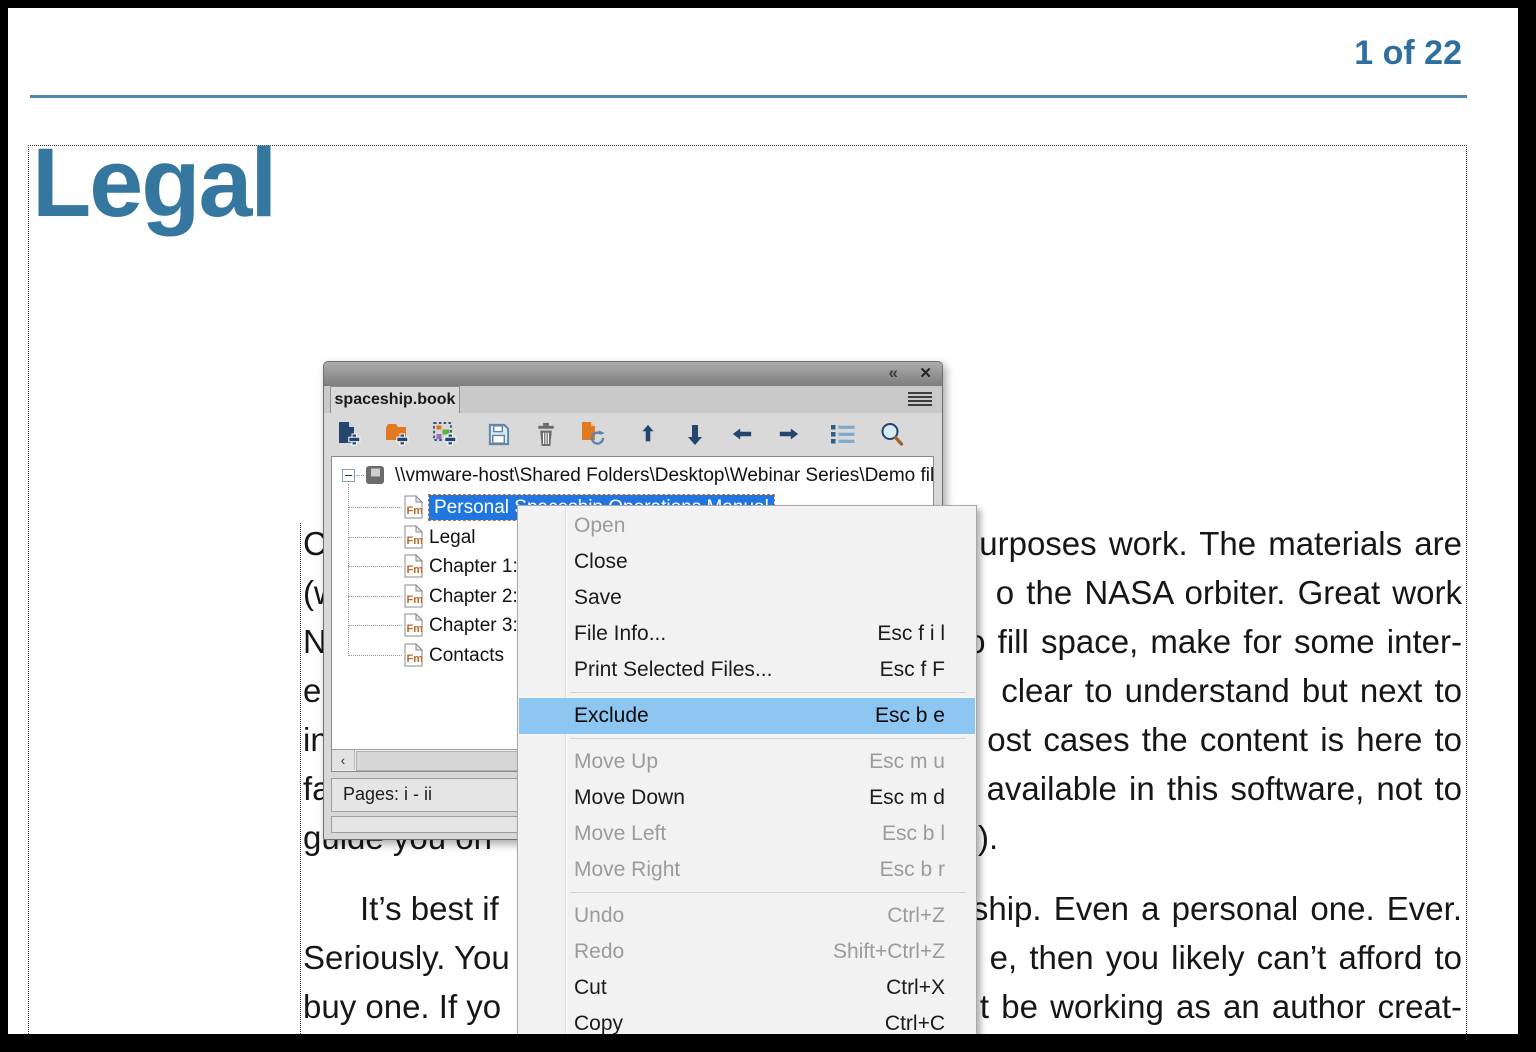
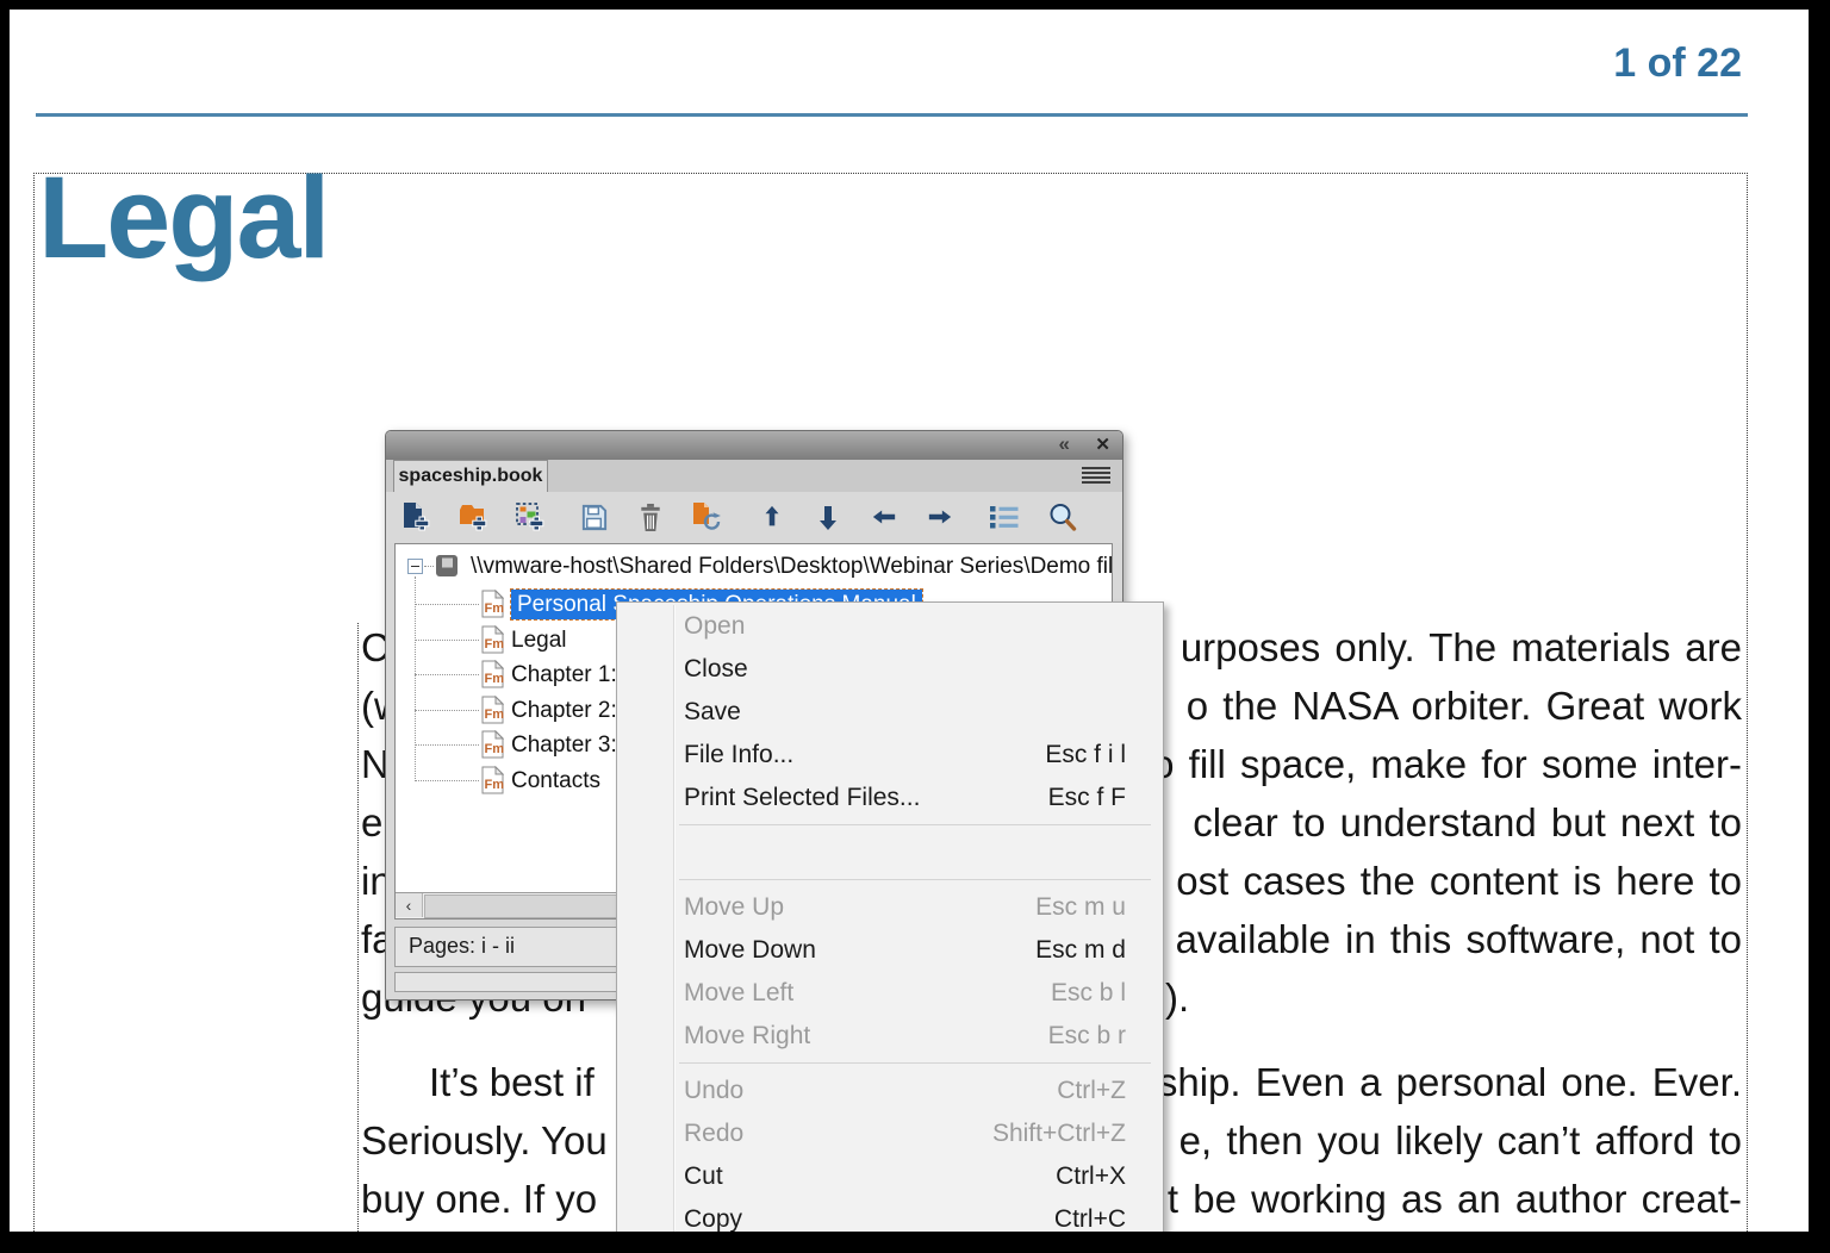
  1 of 22
  Legal
  C
- urposes work. The materials are
+ urposes only. The materials are
  o the NASA orbiter. Great work
  N
  fill space, make for some inter-
  e
  clear to understand but next to
  in
  ost cases the content is here to
  fa
  available in this software, not to
  ).
  It’s best if
  ship. Even a personal one. Ever.
  Seriously. You
  e, then you likely can’t afford to
  buy one. If yo
  t be working as an author creat-
  «
  ✕
  spaceship.book
  \\vmware-host\Shared Folders\Desktop\Webinar Series\Demo fil
  Fm
  Fm
  Legal
  Fm
  Chapter 1:
  Fm
  Chapter 2:
  Fm
  Chapter 3:
  Fm
  Contacts
  ‹
  Pages: i - ii
  Open
  Close
  Save
  File Info...
  Esc f i l
  Print Selected Files...
  Esc f F
- Exclude
- Esc b e
  Move Up
  Esc m u
  Move Down
  Esc m d
  Move Left
  Esc b l
  Move Right
  Esc b r
  Undo
  Ctrl+Z
  Redo
  Shift+Ctrl+Z
  Cut
  Ctrl+X
  Copy
  Ctrl+C
